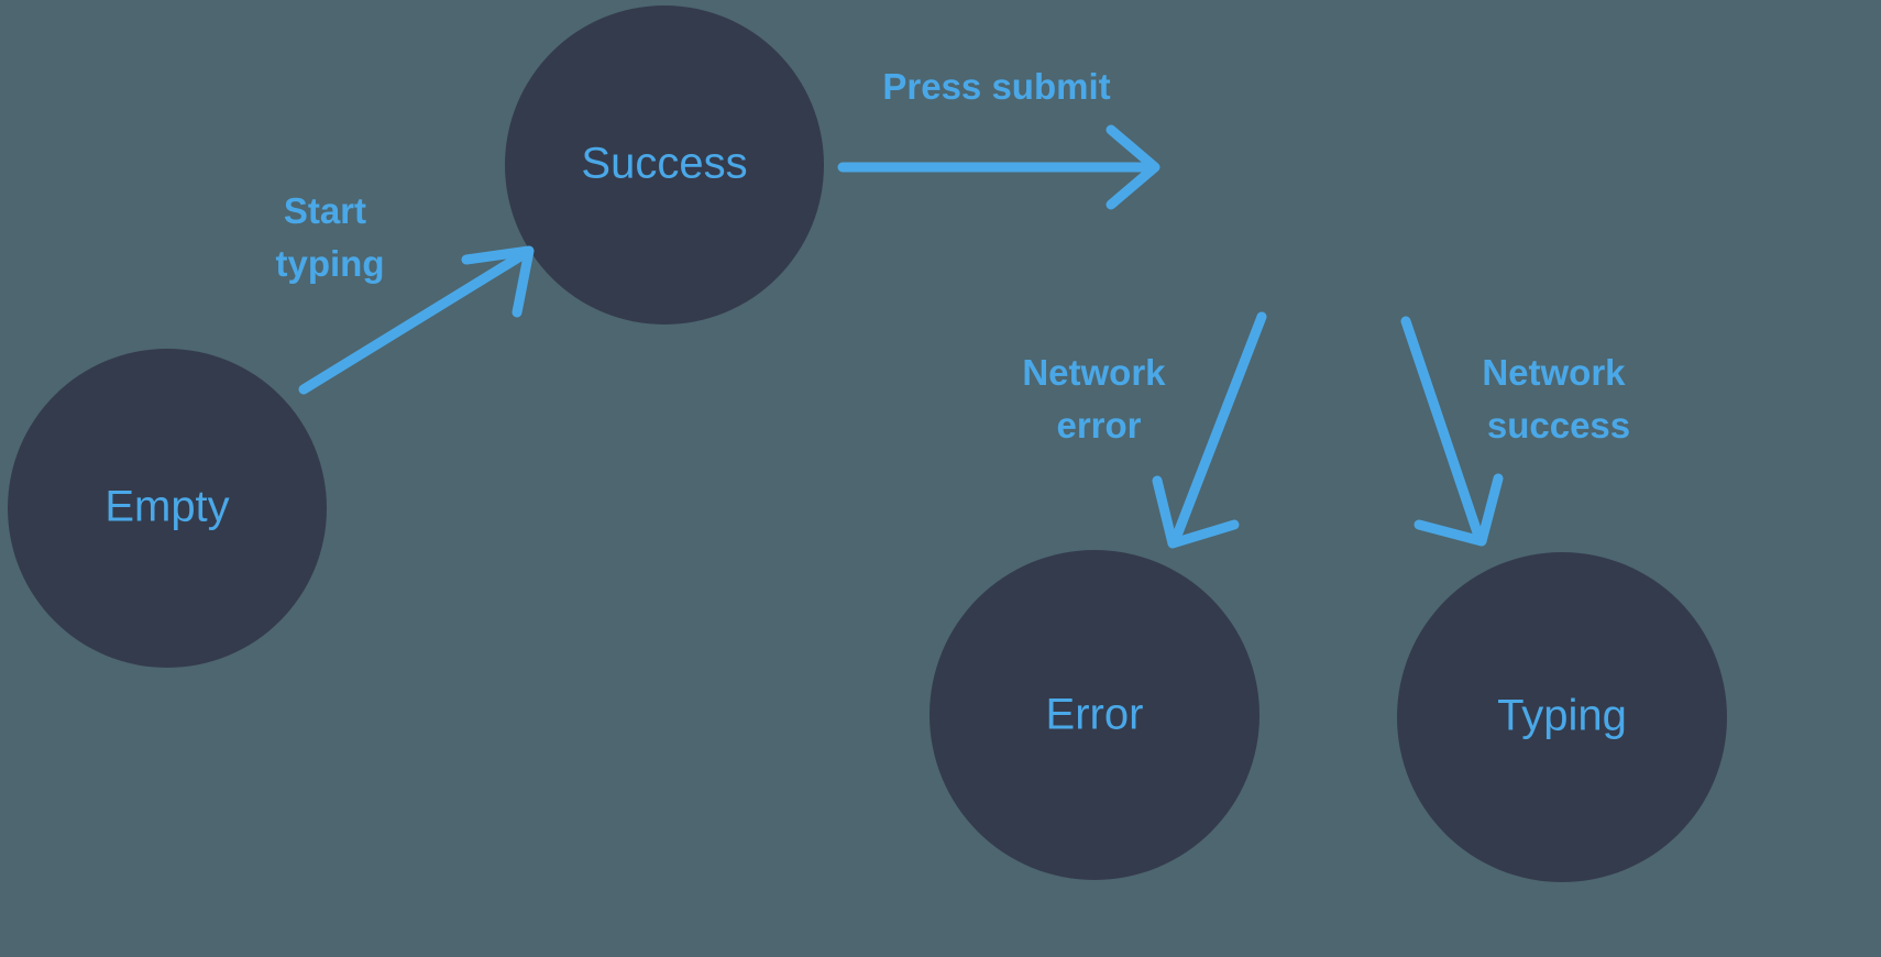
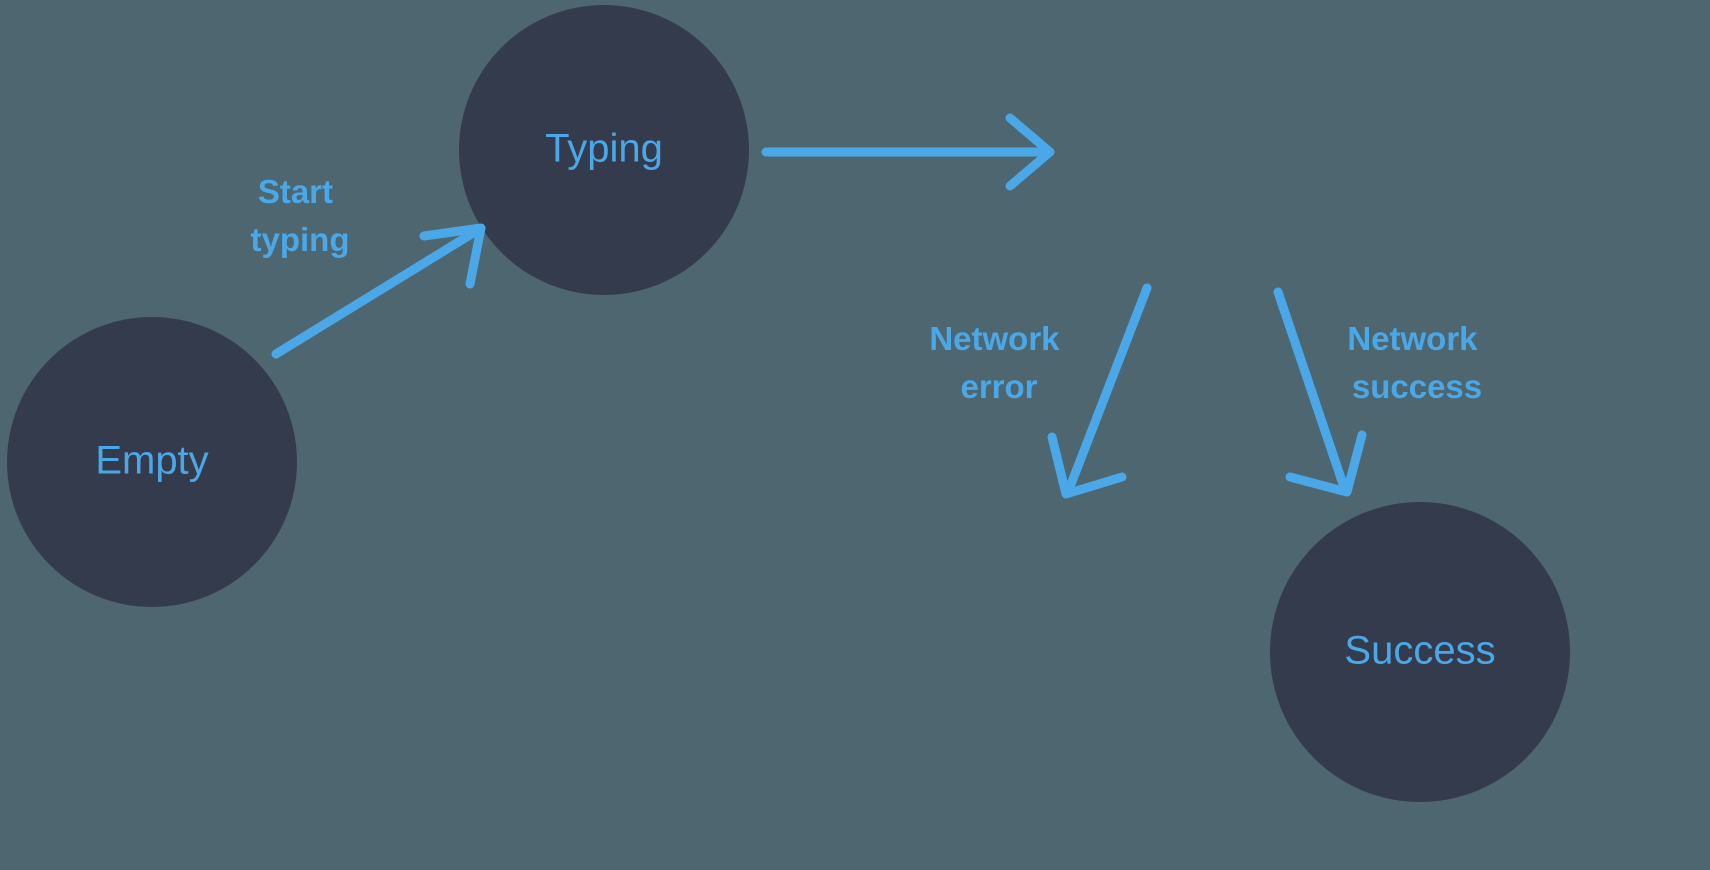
  Empty
- Success
+ Typing
- Error
- Typing
+ Success
  Start typing
- Press submit
  Network error
  Network success
